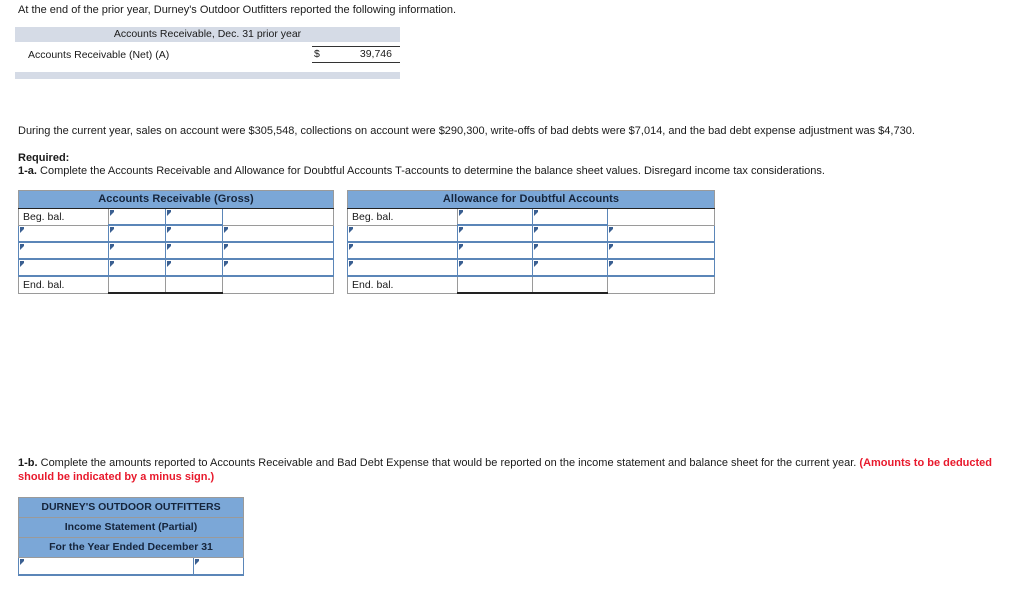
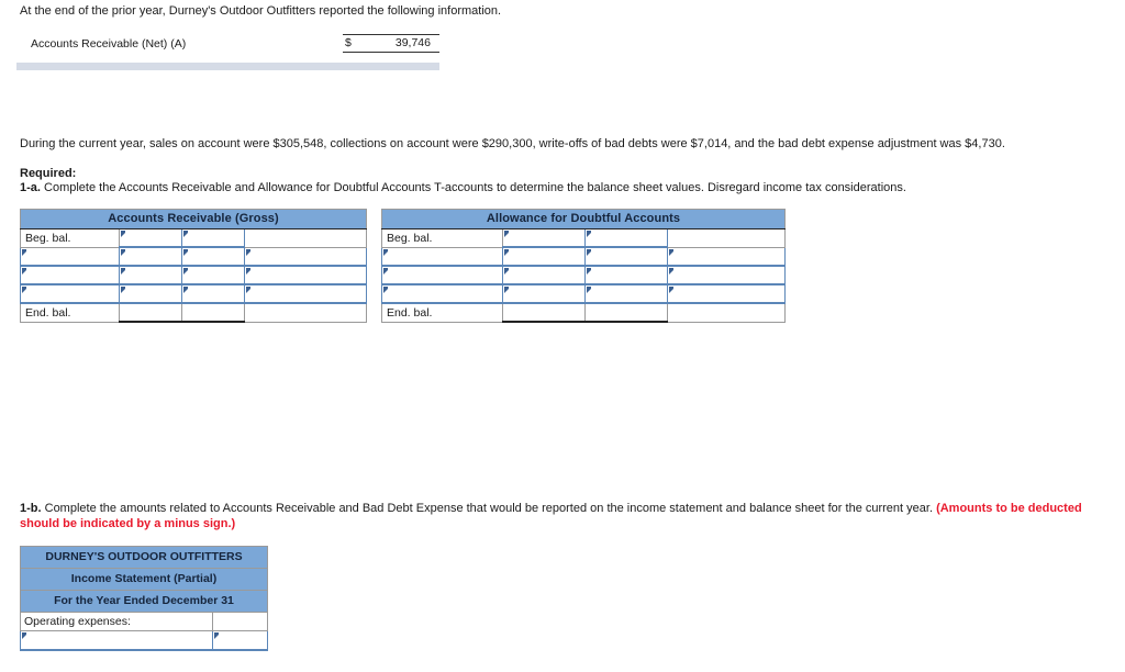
  At the end of the prior year, Durney's Outdoor Outfitters reported the following information.
- Accounts Receivable, Dec. 31 prior year
  Accounts Receivable (Net) (A)	$	39,746
  During the current year, sales on account were $305,548, collections on account were $290,300, write-offs of bad debts were $7,014, and the bad debt expense adjustment was $4,730.
  Required:
  1-a. Complete the Accounts Receivable and Allowance for Doubtful Accounts T-accounts to determine the balance sheet values. Disregard income tax considerations.
  Accounts Receivable (Gross)
  Beg. bal.
  End. bal.
  Allowance for Doubtful Accounts
  Beg. bal.
  End. bal.
- 1-b. Complete the amounts reported to Accounts Receivable and Bad Debt Expense that would be reported on the income statement and balance sheet for the current year. (Amounts to be deducted should be indicated by a minus sign.)
+ 1-b. Complete the amounts related to Accounts Receivable and Bad Debt Expense that would be reported on the income statement and balance sheet for the current year. (Amounts to be deducted should be indicated by a minus sign.)
  DURNEY'S OUTDOOR OUTFITTERS
  Income Statement (Partial)
  For the Year Ended December 31
+ Operating expenses:
